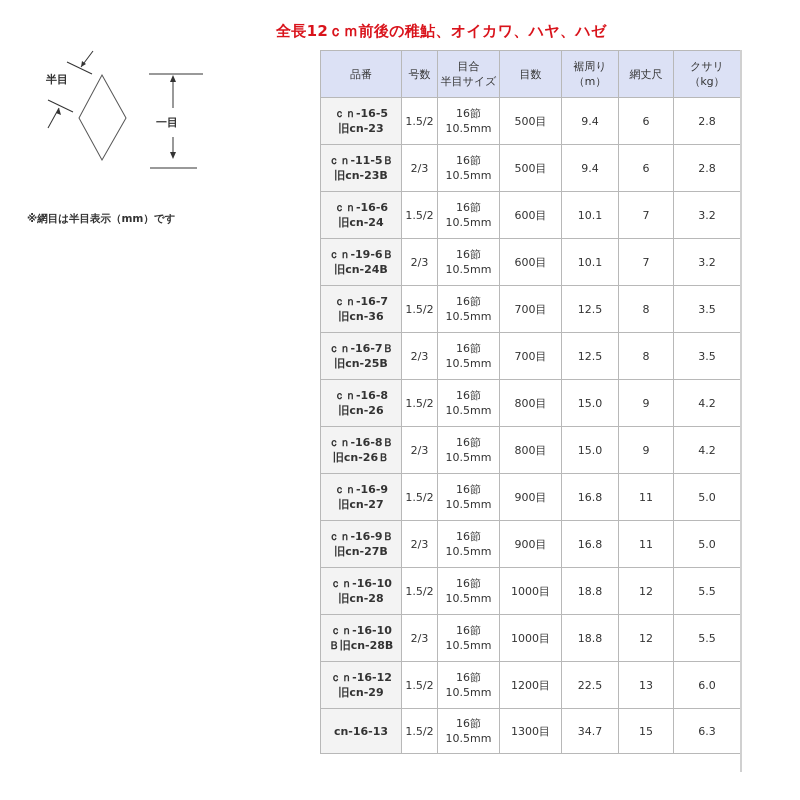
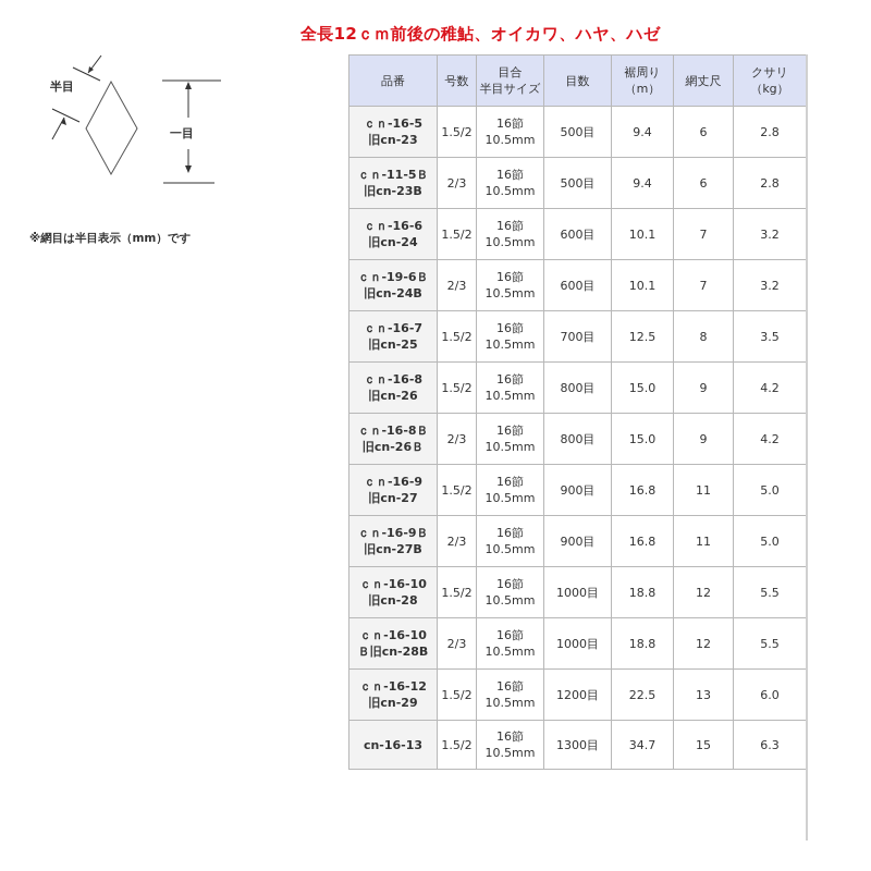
  全長12ｃｍ前後の稚鮎、オイカワ、ハヤ、ハゼ
  半目
  一目
  ※網目は半目表示（mm）です
  品番	号数	目合半目サイズ	目数	裾周り（m）	網丈尺	クサリ（kg）
  ｃｎ-16-5旧cn-23	1.5/2	16節10.5mm	500目	9.4	6	2.8
  ｃｎ-11-5Ｂ旧cn-23B	2/3	16節10.5mm	500目	9.4	6	2.8
  ｃｎ-16-6旧cn-24	1.5/2	16節10.5mm	600目	10.1	7	3.2
  ｃｎ-19-6Ｂ旧cn-24B	2/3	16節10.5mm	600目	10.1	7	3.2
- ｃｎ-16-7旧cn-36	1.5/2	16節10.5mm	700目	12.5	8	3.5
+ ｃｎ-16-7旧cn-25	1.5/2	16節10.5mm	700目	12.5	8	3.5
- ｃｎ-16-7Ｂ旧cn-25B	2/3	16節10.5mm	700目	12.5	8	3.5
  ｃｎ-16-8旧cn-26	1.5/2	16節10.5mm	800目	15.0	9	4.2
  ｃｎ-16-8Ｂ旧cn-26Ｂ	2/3	16節10.5mm	800目	15.0	9	4.2
  ｃｎ-16-9旧cn-27	1.5/2	16節10.5mm	900目	16.8	11	5.0
  ｃｎ-16-9Ｂ旧cn-27B	2/3	16節10.5mm	900目	16.8	11	5.0
  ｃｎ-16-10旧cn-28	1.5/2	16節10.5mm	1000目	18.8	12	5.5
  ｃｎ-16-10Ｂ旧cn-28B	2/3	16節10.5mm	1000目	18.8	12	5.5
  ｃｎ-16-12旧cn-29	1.5/2	16節10.5mm	1200目	22.5	13	6.0
  cn-16-13	1.5/2	16節10.5mm	1300目	34.7	15	6.3
